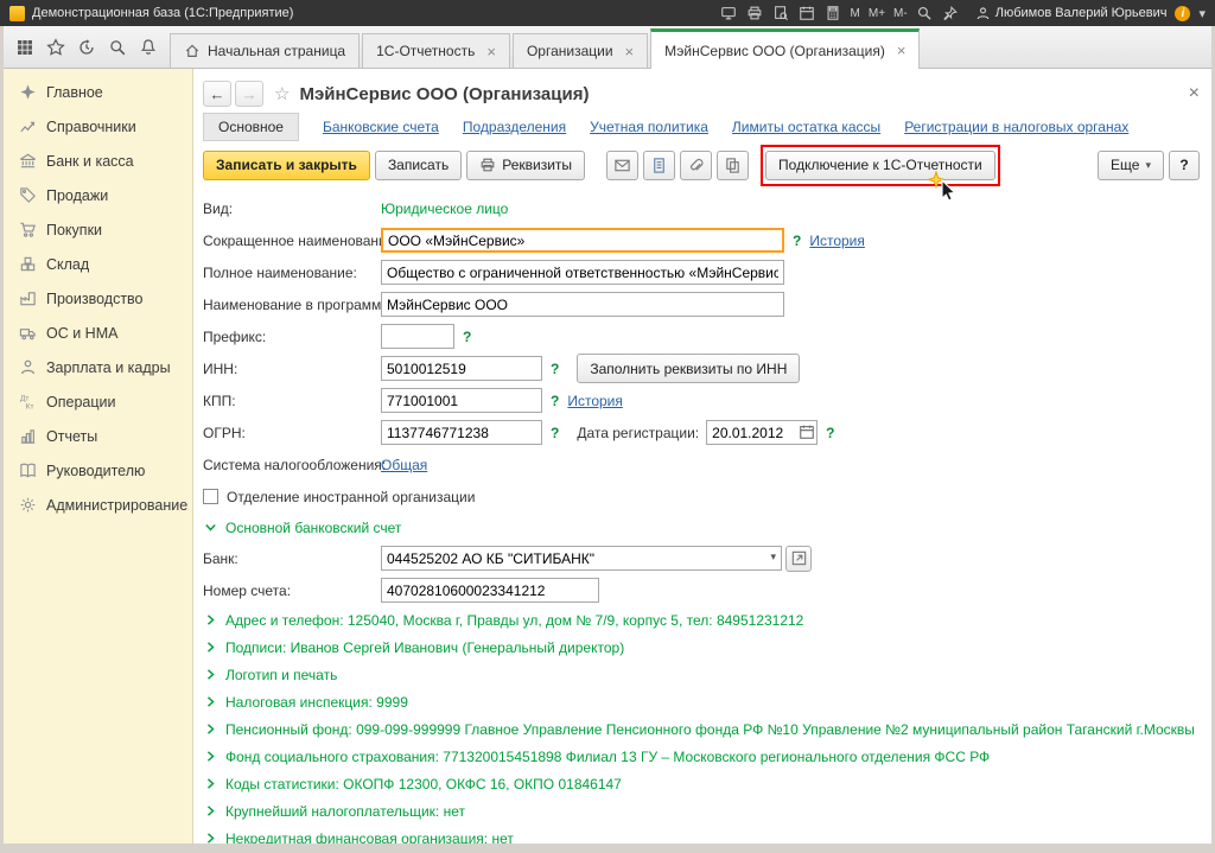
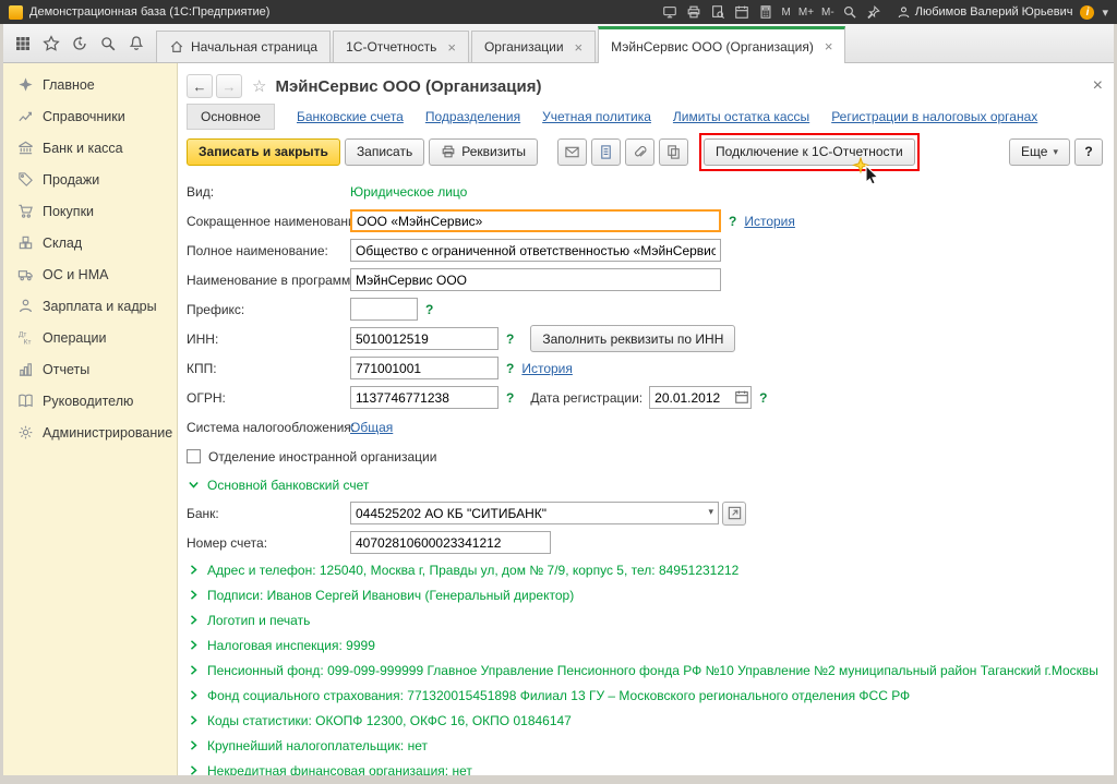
  Демонстрационная база (1С:Предприятие)
  M
  M+
  M-
  Любимов Валерий Юрьевич
  i
  ▾
  Начальная страница
  1С-Отчетность
  ×
  Организации
  ×
  МэйнСервис ООО (Организация)
  ×
  Главное
  Справочники
  Банк и касса
  Продажи
  Покупки
  Склад
- Производство
  ОС и НМА
  Зарплата и кадры
  Операции
  Отчеты
  Руководителю
  Администрирование
  ←
  →
  ☆
  МэйнСервис ООО (Организация)
  ×
  Основное
  Банковские счета
  Подразделения
  Учетная политика
  Лимиты остатка кассы
  Регистрации в налоговых органах
  Записать и закрыть
  Записать
  Реквизиты
  Подключение к 1С-Отчетности
  Еще
  ▾
  ?
  Вид:
  Юридическое лицо
  Сокращенное наименован
  ООО «МэйнСервис»
  ?
  История
  Полное наименование:
  Общество с ограниченной ответственностью «МэйнСервис
  Наименование в программ
  МэйнСервис ООО
  Префикс:
  ?
  ИНН:
  5010012519
  ?
  Заполнить реквизиты по ИНН
  КПП:
  771001001
  ?
  История
  ОГРН:
  1137746771238
  ?
  Дата регистрации:
  20.01.2012
  ?
  Система налогообложения
  Общая
  Отделение иностранной организации
  Основной банковский счет
  Банк:
  044525202 АО КБ "СИТИБАНК"
  ▾
  Номер счета:
  40702810600023341212
  Адрес и телефон: 125040, Москва г, Правды ул, дом № 7/9, корпус 5, тел: 84951231212
  Подписи: Иванов Сергей Иванович (Генеральный директор)
  Логотип и печать
  Налоговая инспекция: 9999
  Пенсионный фонд: 099-099-999999 Главное Управление Пенсионного фонда РФ №10 Управление №2 муниципальный район Таганский г.Москвы
  Фонд социального страхования: 771320015451898 Филиал 13 ГУ – Московского регионального отделения ФСС РФ
  Коды статистики: ОКОПФ 12300, ОКФС 16, ОКПО 01846147
  Крупнейший налогоплательщик: нет
  Некредитная финансовая организация: нет
